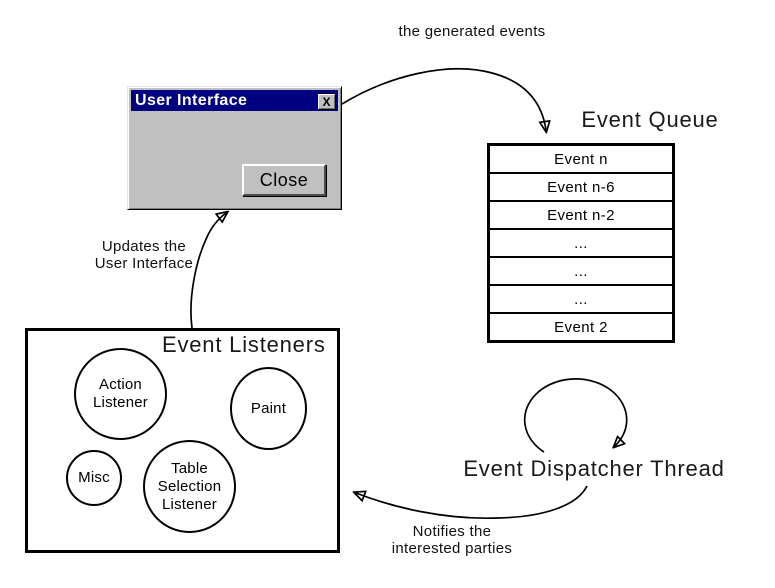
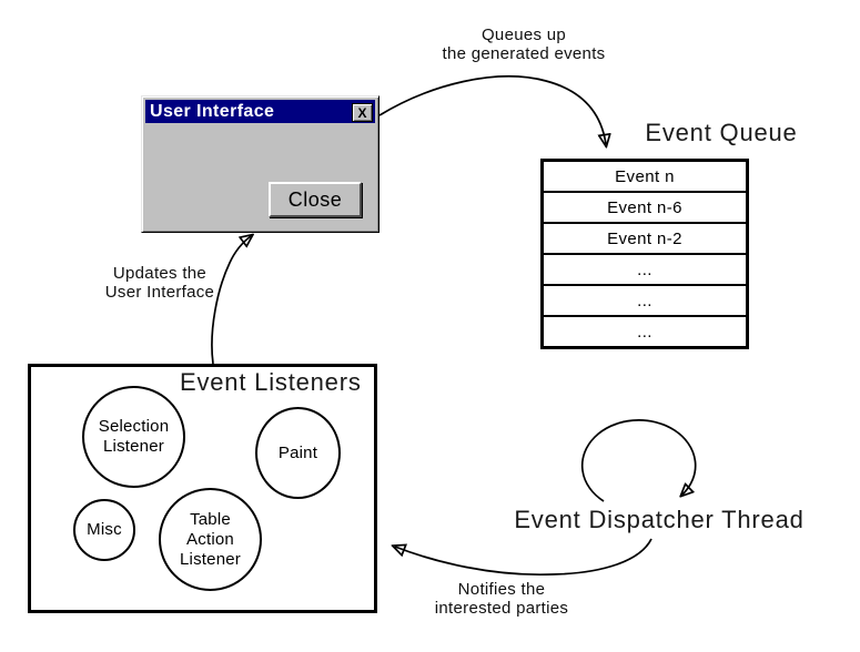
  User Interface
  X
  Close
+ Queues up
  the generated events
  Updates the
  User Interface
  Notifies the
  interested parties
  Event Queue
  Event n
  Event n-6
  Event n-2
  ...
  ...
  ...
- Event 2
  Event Dispatcher Thread
  Event Listeners
- Action
+ Selection
  Listener
  Paint
  Misc
  Table
- Selection
+ Action
  Listener
